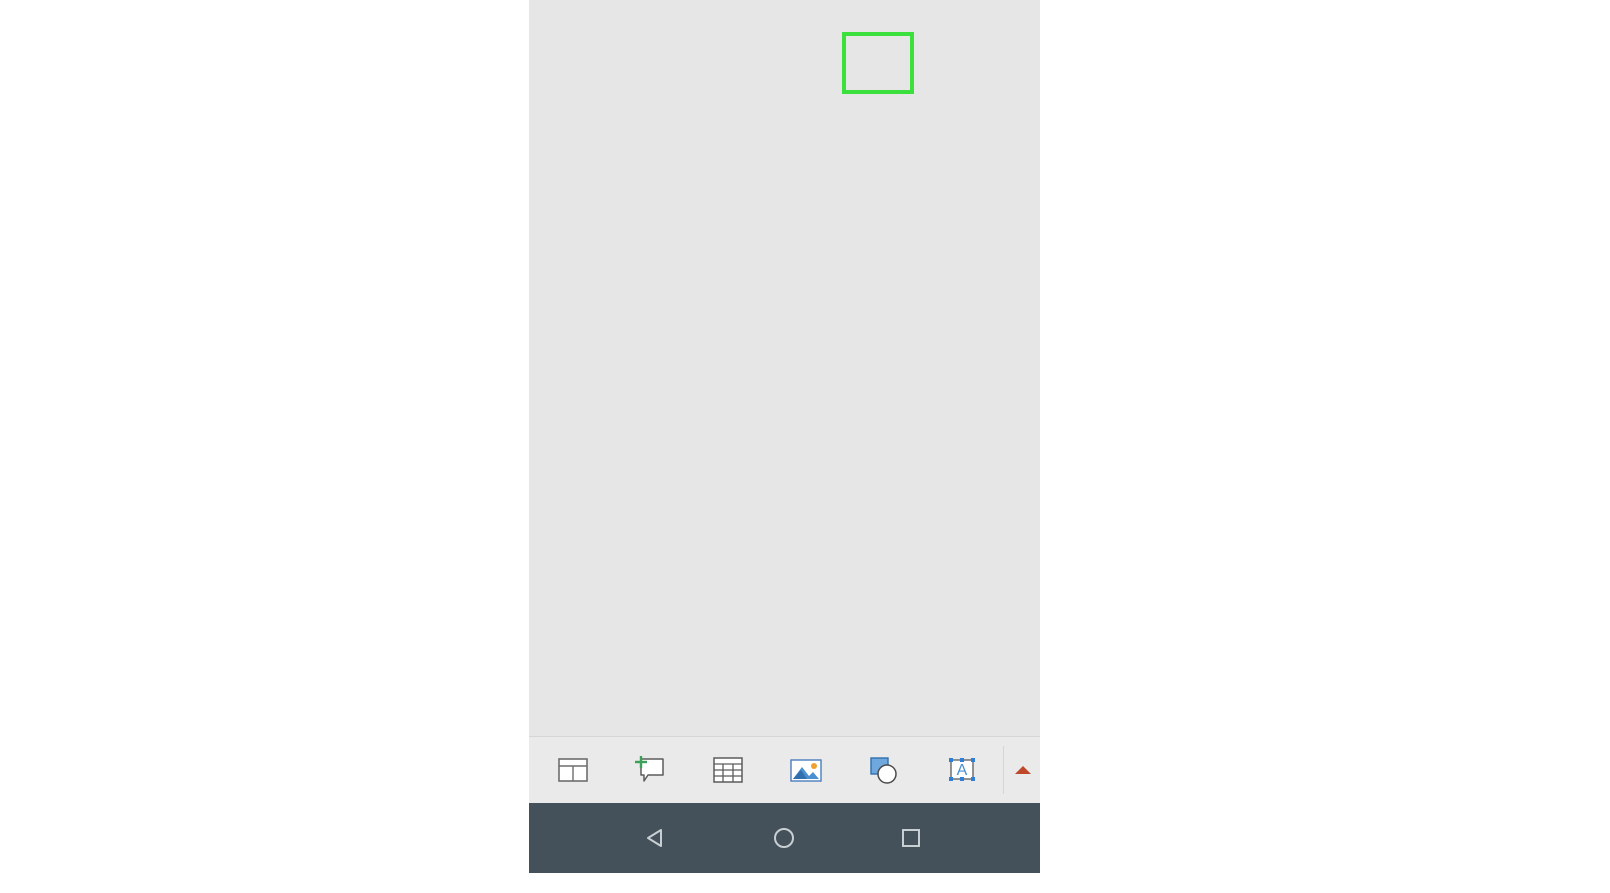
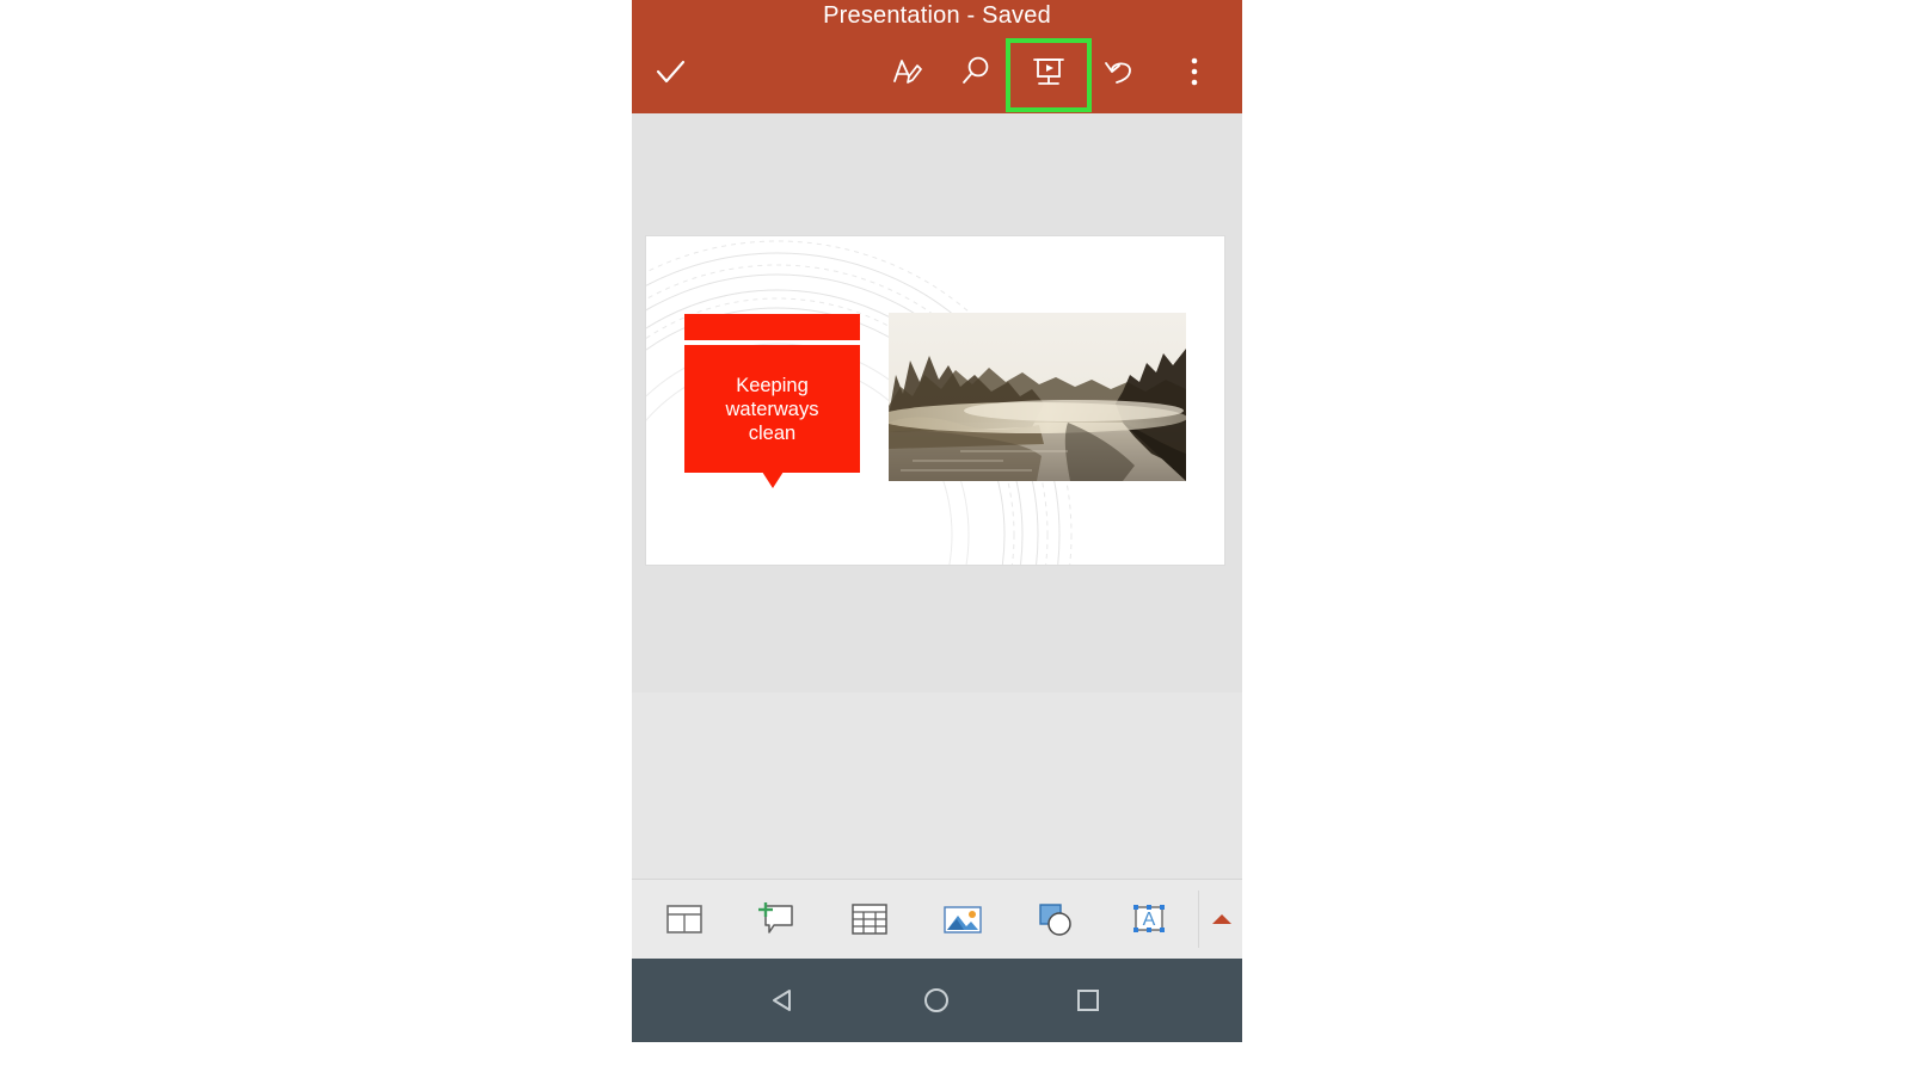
+ Presentation - Saved
+ Keeping
+ waterways
+ clean
  A
